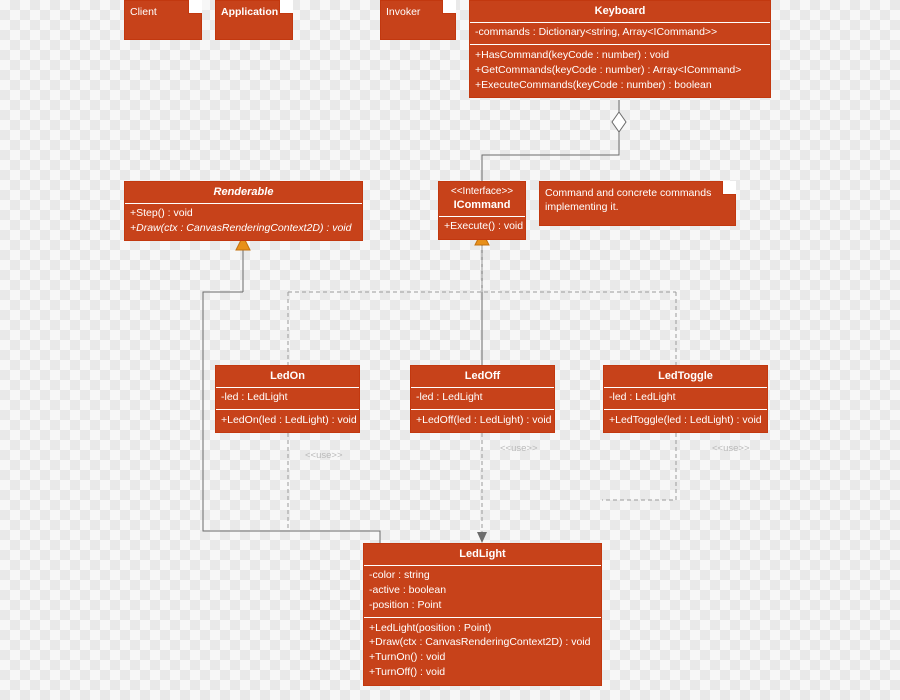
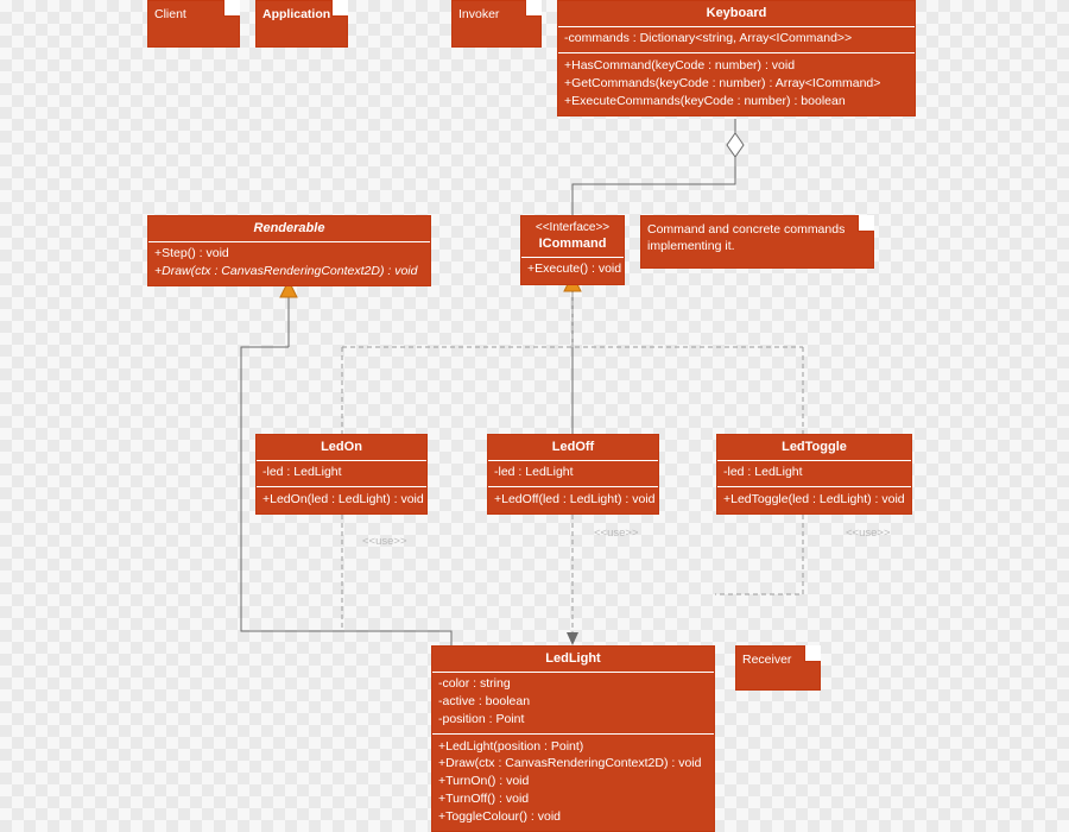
  Client
  Application
  Invoker
  Keyboard
  -commands : Dictionary<string, Array<ICommand>>
  +HasCommand(keyCode : number) : void
  +GetCommands(keyCode : number) : Array<ICommand>
  +ExecuteCommands(keyCode : number) : boolean
  Renderable
  +Step() : void
  +Draw(ctx : CanvasRenderingContext2D) : void
  <<Interface>>
  ICommand
  +Execute() : void
  Command and concrete commands
  implementing it.
  LedOn
  -led : LedLight
  +LedOn(led : LedLight) : void
  LedOff
  -led : LedLight
  +LedOff(led : LedLight) : void
  LedToggle
  -led : LedLight
  +LedToggle(led : LedLight) : void
  LedLight
  -color : string
  -active : boolean
  -position : Point
  +LedLight(position : Point)
  +Draw(ctx : CanvasRenderingContext2D) : void
  +TurnOn() : void
  +TurnOff() : void
+ +ToggleColour() : void
+ Receiver
  <<use>>
  <<use>>
  <<use>>
